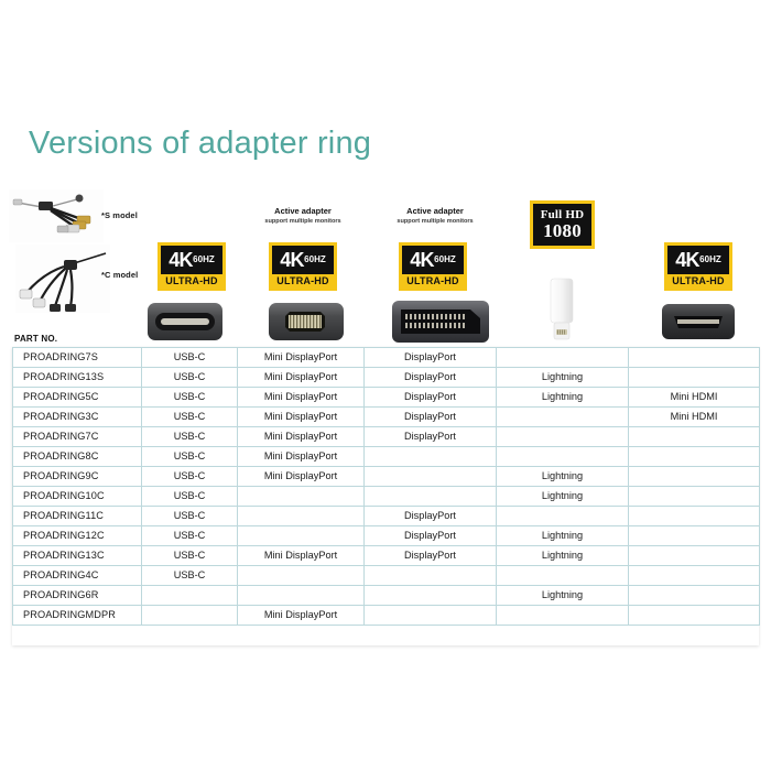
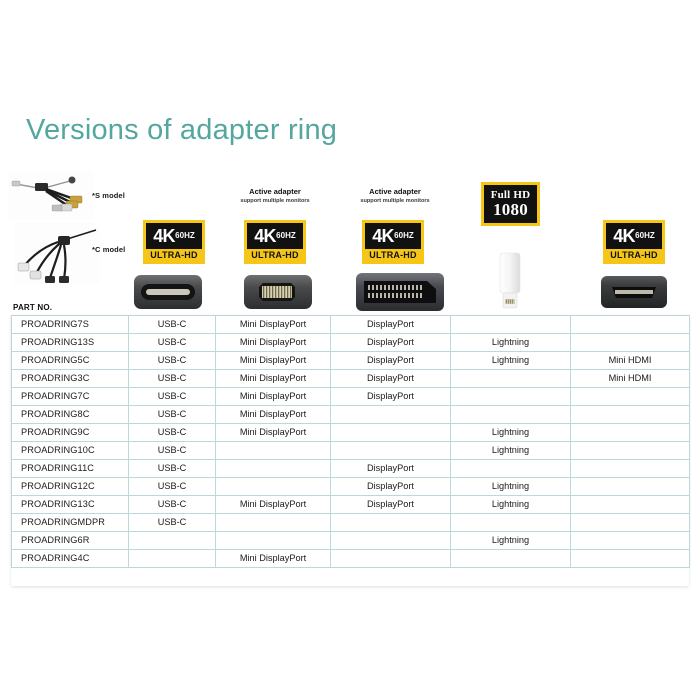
  Versions of adapter ring
  *S model
  *C model
  Active adapter
  Active adapter
  4K
  60HZ
  ULTRA-HD
  4K
  60HZ
  ULTRA-HD
  4K
  60HZ
  ULTRA-HD
  4K
  60HZ
  ULTRA-HD
  Full HD
  1080
  PART NO.
  PROADRING7S	USB-C	Mini DisplayPort	DisplayPort
  PROADRING13S	USB-C	Mini DisplayPort	DisplayPort	Lightning
  PROADRING5C	USB-C	Mini DisplayPort	DisplayPort	Lightning	Mini HDMI
  PROADRING3C	USB-C	Mini DisplayPort	DisplayPort		Mini HDMI
  PROADRING7C	USB-C	Mini DisplayPort	DisplayPort
  PROADRING8C	USB-C	Mini DisplayPort
  PROADRING9C	USB-C	Mini DisplayPort		Lightning
  PROADRING10C	USB-C			Lightning
  PROADRING11C	USB-C		DisplayPort
  PROADRING12C	USB-C		DisplayPort	Lightning
  PROADRING13C	USB-C	Mini DisplayPort	DisplayPort	Lightning
- PROADRING4C	USB-C
+ PROADRINGMDPR	USB-C
  PROADRING6R				Lightning
- PROADRINGMDPR		Mini DisplayPort
+ PROADRING4C		Mini DisplayPort
